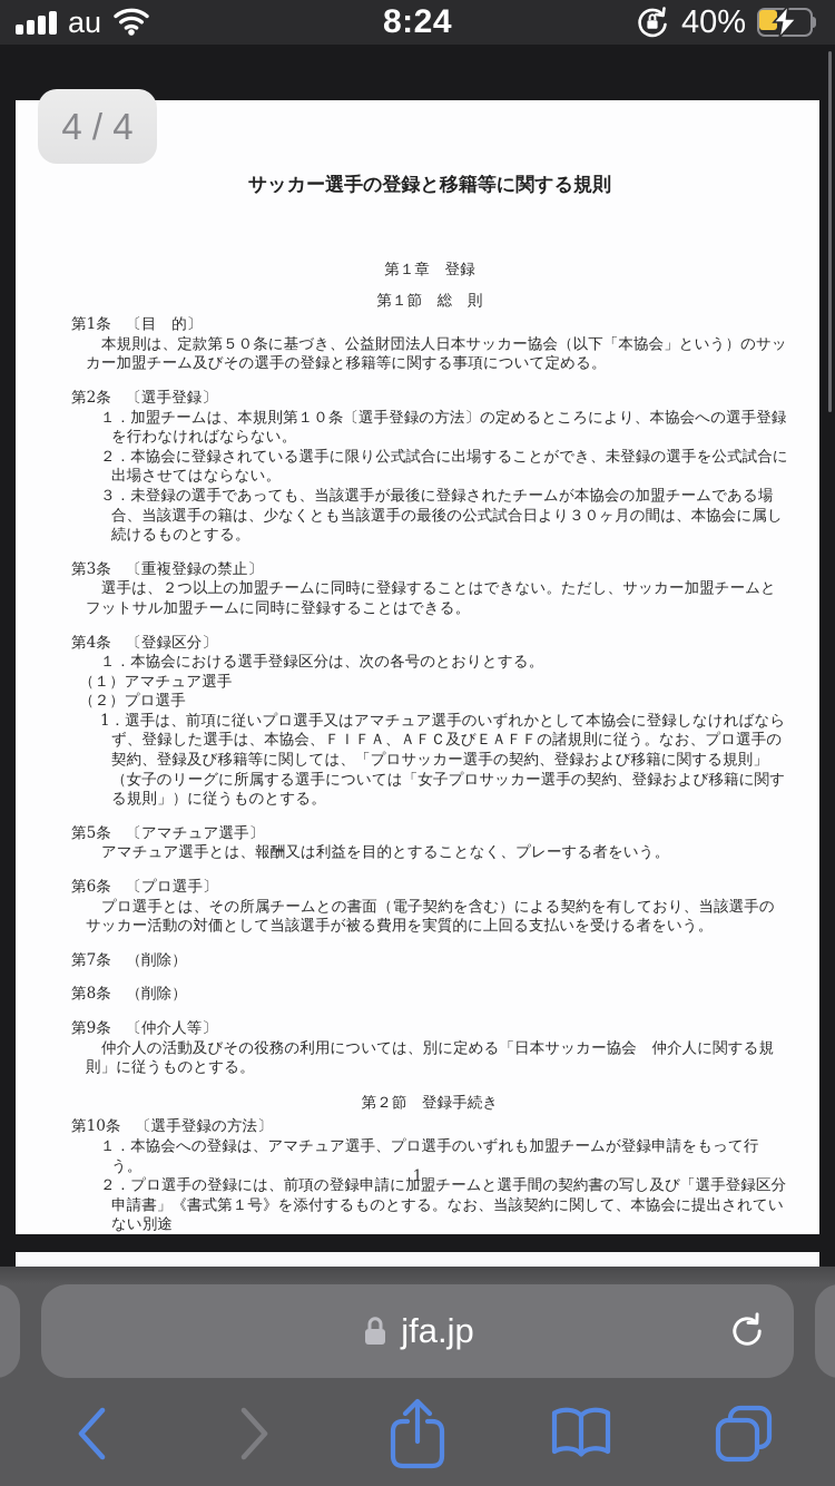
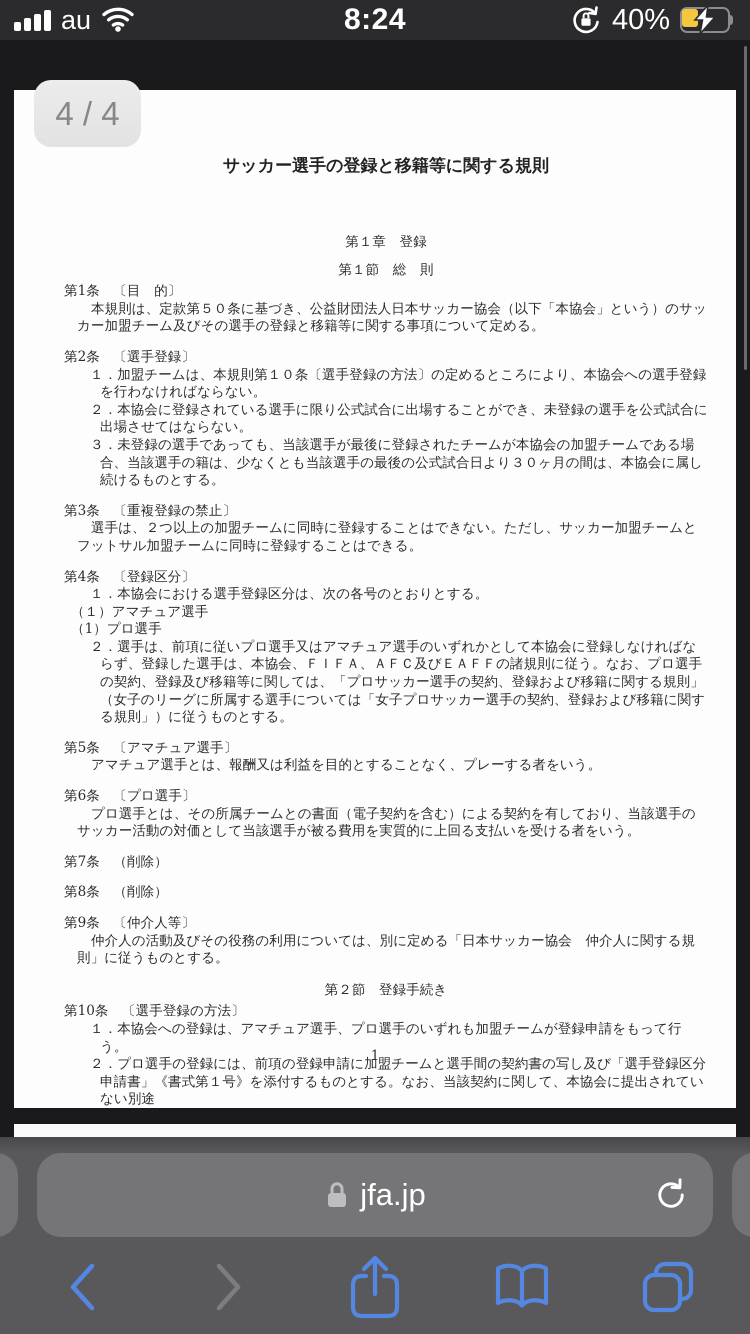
  au
  8:24
  40%
  サッカー選手の登録と移籍等に関する規則
  第１章 登録
  第１節 総 則
  第1条 〔目 的〕
  本規則は、定款第５０条に基づき、公益財団法人日本サッカー協会（以下「本協会」という）のサッカー加盟チーム及びその選手の登録と移籍等に関する事項について定める。
  第2条 〔選手登録〕
  １．加盟チームは、本規則第１０条〔選手登録の方法〕の定めるところにより、本協会への選手登録を行わなければならない。
  ２．本協会に登録されている選手に限り公式試合に出場することができ、未登録の選手を公式試合に出場させてはならない。
  ３．未登録の選手であっても、当該選手が最後に登録されたチームが本協会の加盟チームである場合、当該選手の籍は、少なくとも当該選手の最後の公式試合日より３０ヶ月の間は、本協会に属し続けるものとする。
  第3条 〔重複登録の禁止〕
  選手は、２つ以上の加盟チームに同時に登録することはできない。ただし、サッカー加盟チームとフットサル加盟チームに同時に登録することはできる。
  第4条 〔登録区分〕
  １．本協会における選手登録区分は、次の各号のとおりとする。
  （１）アマチュア選手
- （２）プロ選手
+ （1）プロ選手
- 1．選手は、前項に従いプロ選手又はアマチュア選手のいずれかとして本協会に登録しなければならず、登録した選手は、本協会、ＦＩＦＡ、ＡＦＣ及びＥＡＦＦの諸規則に従う。なお、プロ選手の契約、登録及び移籍等に関しては、「プロサッカー選手の契約、登録および移籍に関する規則」（女子のリーグに所属する選手については「女子プロサッカー選手の契約、登録および移籍に関する規則」）に従うものとする。
+ ２．選手は、前項に従いプロ選手又はアマチュア選手のいずれかとして本協会に登録しなければならず、登録した選手は、本協会、ＦＩＦＡ、ＡＦＣ及びＥＡＦＦの諸規則に従う。なお、プロ選手の契約、登録及び移籍等に関しては、「プロサッカー選手の契約、登録および移籍に関する規則」（女子のリーグに所属する選手については「女子プロサッカー選手の契約、登録および移籍に関する規則」）に従うものとする。
  第5条 〔アマチュア選手〕
  アマチュア選手とは、報酬又は利益を目的とすることなく、プレーする者をいう。
  第6条 〔プロ選手〕
  プロ選手とは、その所属チームとの書面（電子契約を含む）による契約を有しており、当該選手のサッカー活動の対価として当該選手が被る費用を実質的に上回る支払いを受ける者をいう。
  第7条 （削除）
  第8条 （削除）
  第9条 〔仲介人等〕
  仲介人の活動及びその役務の利用については、別に定める「日本サッカー協会 仲介人に関する規則」に従うものとする。
  第２節 登録手続き
  第10条 〔選手登録の方法〕
  １．本協会への登録は、アマチュア選手、プロ選手のいずれも加盟チームが登録申請をもって行う。
  ２．プロ選手の登録には、前項の登録申請に加盟チームと選手間の契約書の写し及び「選手登録区分申請書」《書式第１号》を添付するものとする。なお、当該契約に関して、本協会に提出されていない別途
  1
  4 / 4
  jfa.jp
